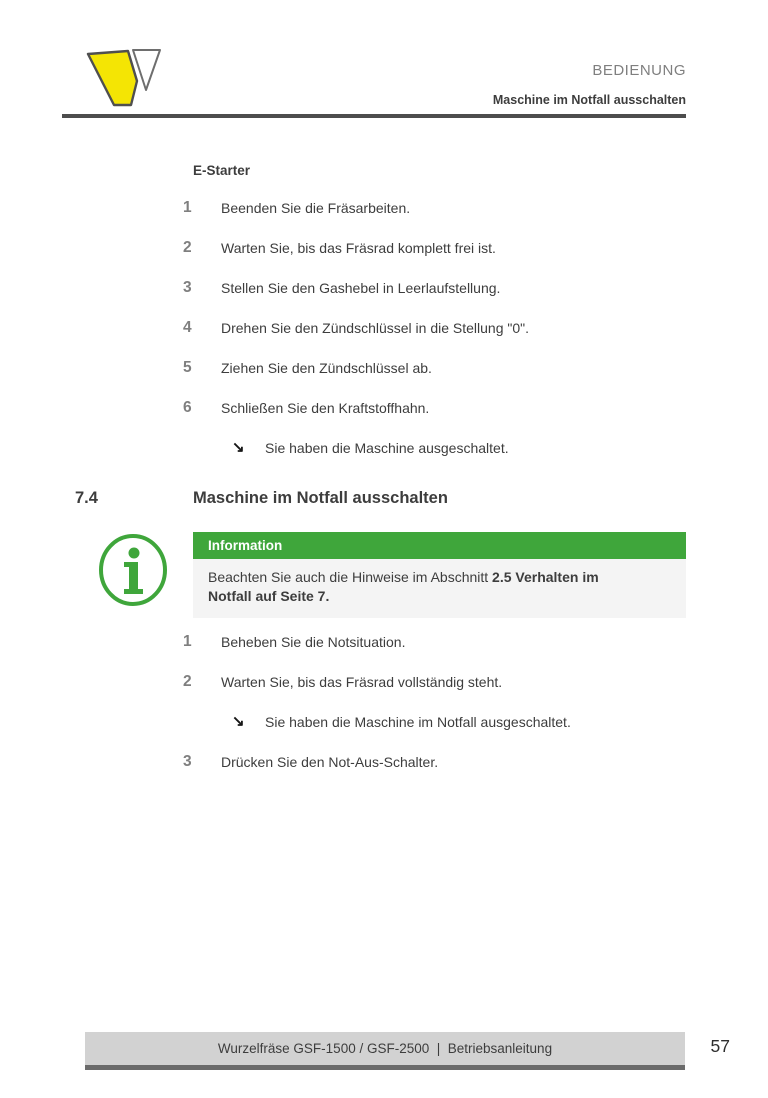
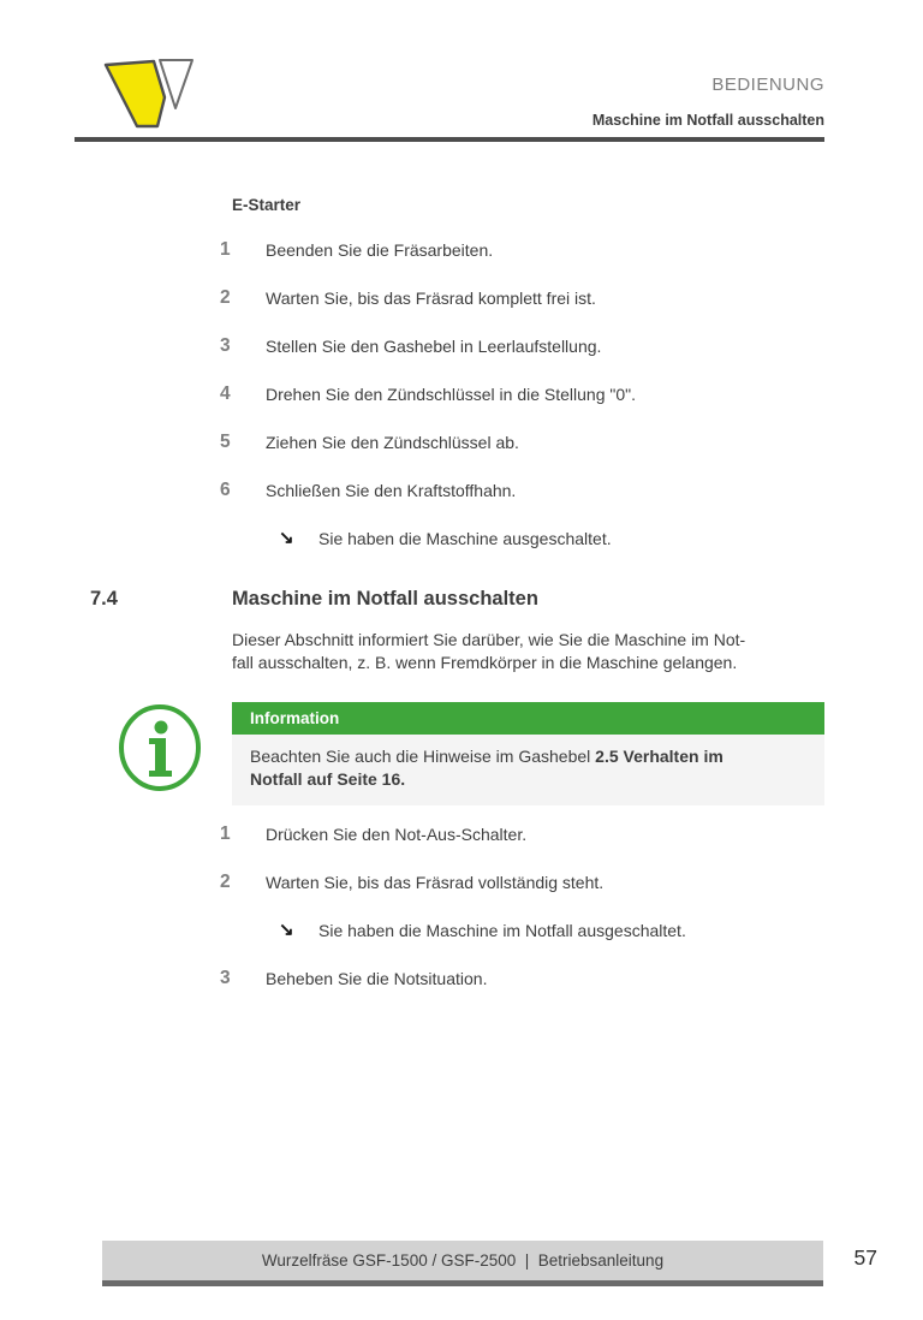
  BEDIENUNG
  Maschine im Notfall ausschalten
  E-Starter
  1
  Beenden Sie die Fräsarbeiten.
  2
  Warten Sie, bis das Fräsrad komplett frei ist.
  3
  Stellen Sie den Gashebel in Leerlaufstellung.
  4
  Drehen Sie den Zündschlüssel in die Stellung "0".
  5
  Ziehen Sie den Zündschlüssel ab.
  6
  Schließen Sie den Kraftstoffhahn.
  ↘
  Sie haben die Maschine ausgeschaltet.
  7.4
  Maschine im Notfall ausschalten
+ Dieser Abschnitt informiert Sie darüber, wie Sie die Maschine im Not-
+ fall ausschalten, z. B. wenn Fremdkörper in die Maschine gelangen.
  Information
- Beachten Sie auch die Hinweise im Abschnitt 2.5 Verhalten im
+ Beachten Sie auch die Hinweise im Gashebel 2.5 Verhalten im
- Notfall auf Seite 7.
+ Notfall auf Seite 16.
  1
- Beheben Sie die Notsituation.
+ Drücken Sie den Not-Aus-Schalter.
  2
  Warten Sie, bis das Fräsrad vollständig steht.
  ↘
  Sie haben die Maschine im Notfall ausgeschaltet.
  3
- Drücken Sie den Not-Aus-Schalter.
+ Beheben Sie die Notsituation.
  Wurzelfräse GSF-1500 / GSF-2500 | Betriebsanleitung
  57
